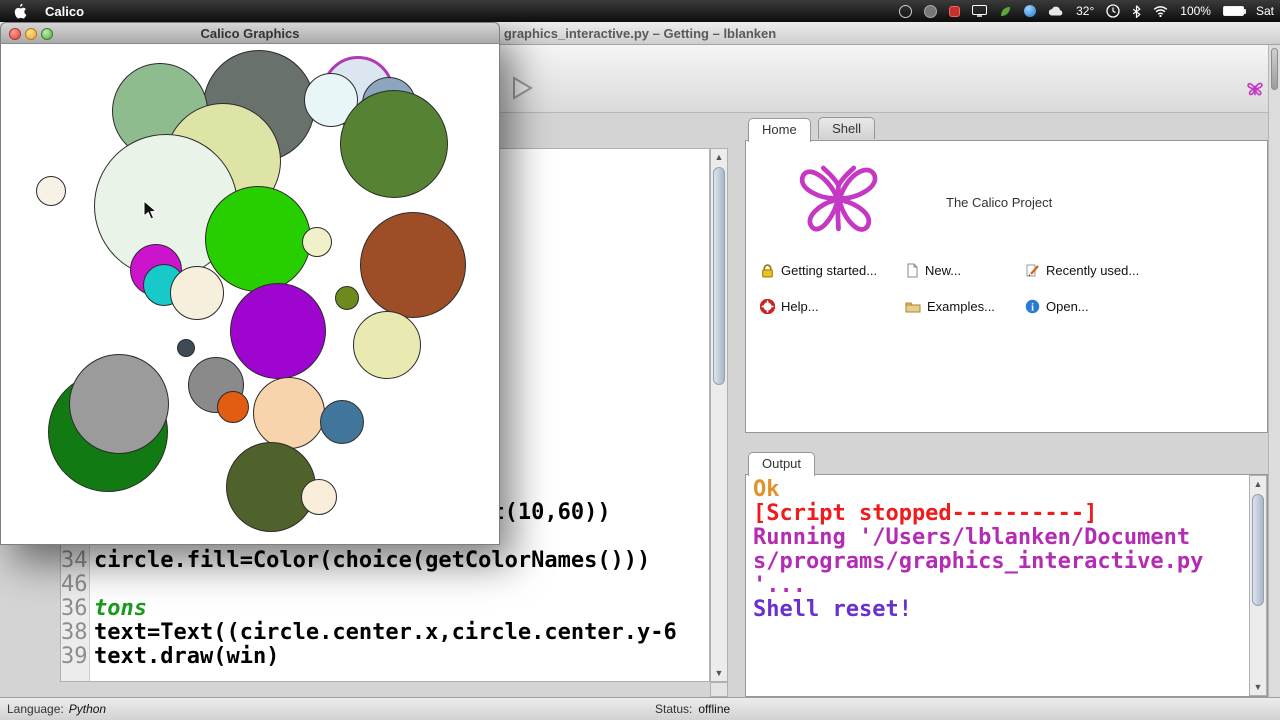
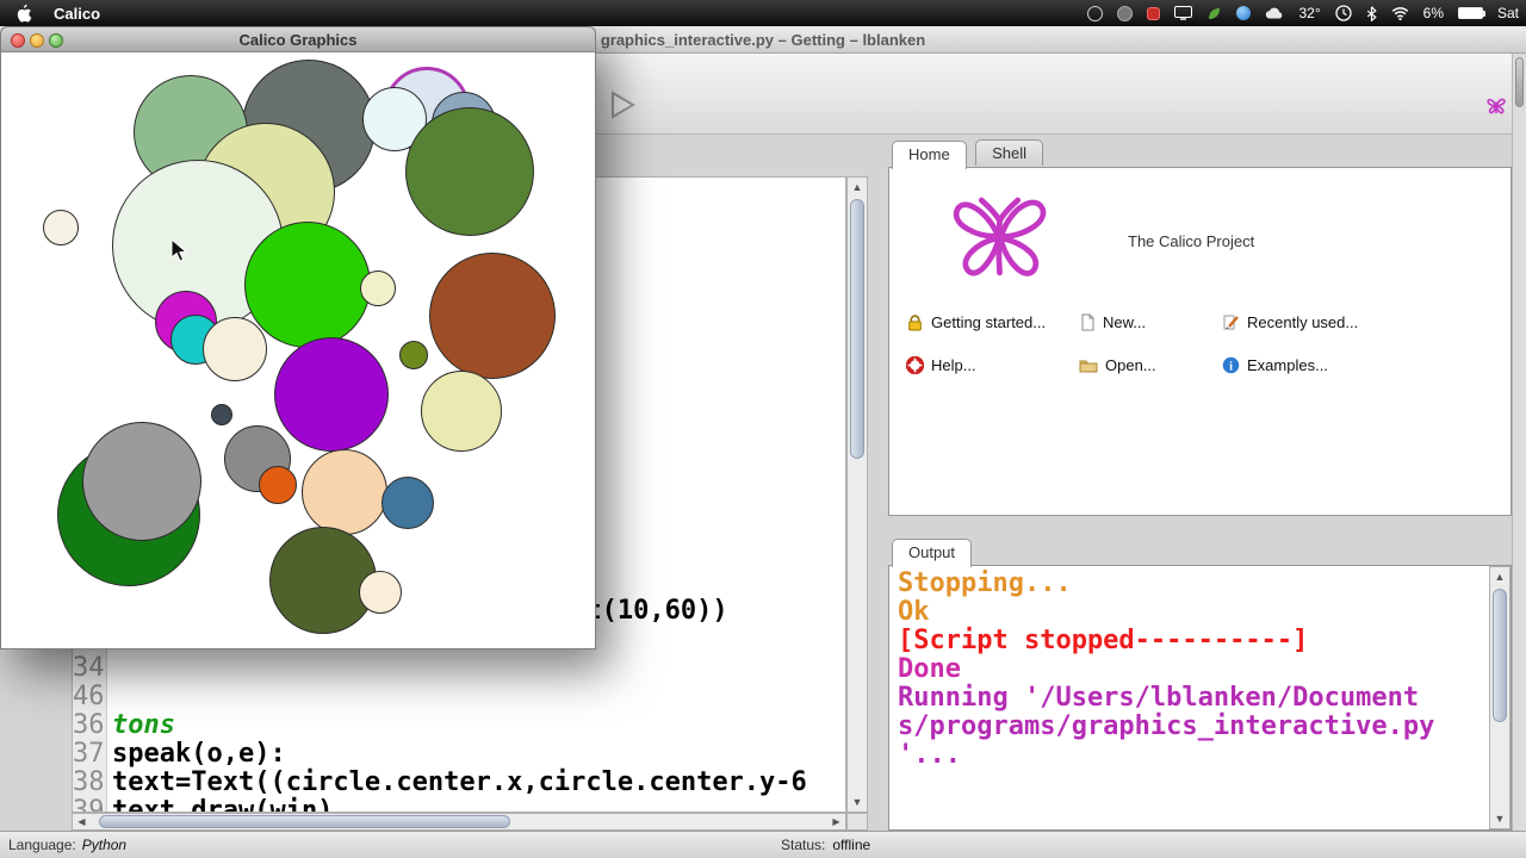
  Calico
  32°
- 100%
+ 6%
  Sat
  graphics_interactive.py – Getting – lblanken
  (10,60))
  34
- circle.fill=Color(choice(getColorNames()))
  46
  36
  tons
+ 37
+ speak(o,e):
  38
  text=Text((circle.center.x,circle.center.y-6
  39
  text.draw(win)
  ▲
  ▼
+ ◀
+ ▶
  Home Shell
  The Calico Project
  Getting started...
  New...
  Recently used...
  Help...
- Examples...
+ Open...
  i
- Open...
+ Examples...
  Output
+ Stopping...
  Ok
  [Script stopped----------]
+ Done
  Running '/Users/lblanken/Document
  s/programs/graphics_interactive.py
  '...
- Shell reset!
  ▲
  ▼
  Language: Python
  Status: offline
  Calico Graphics
